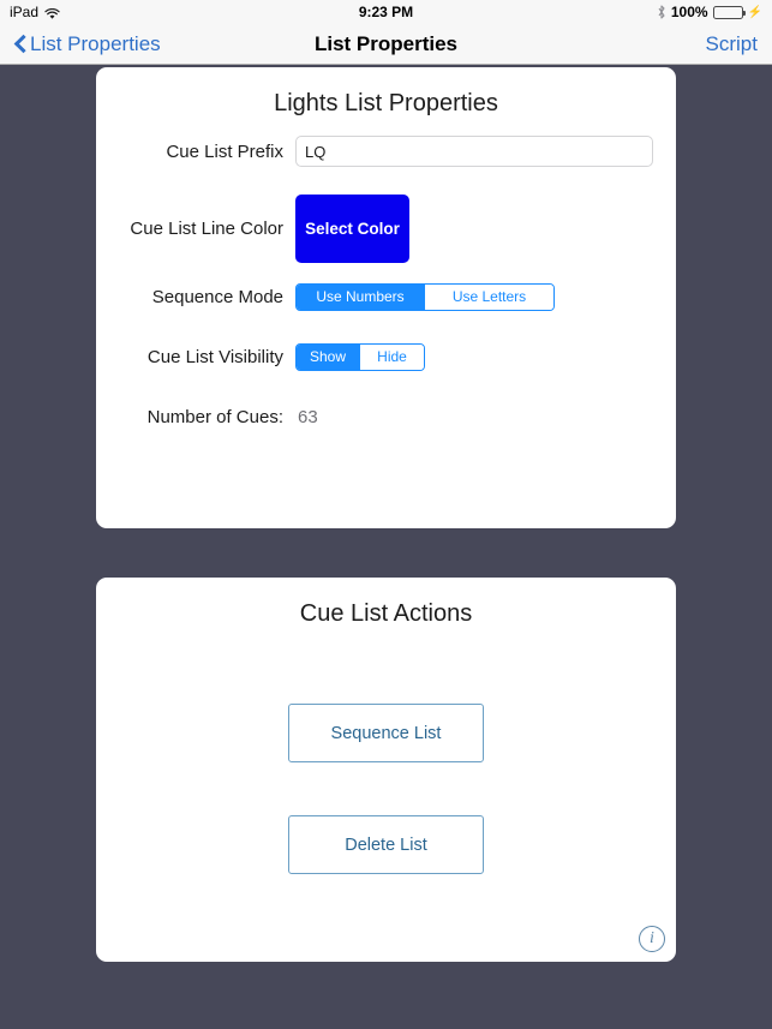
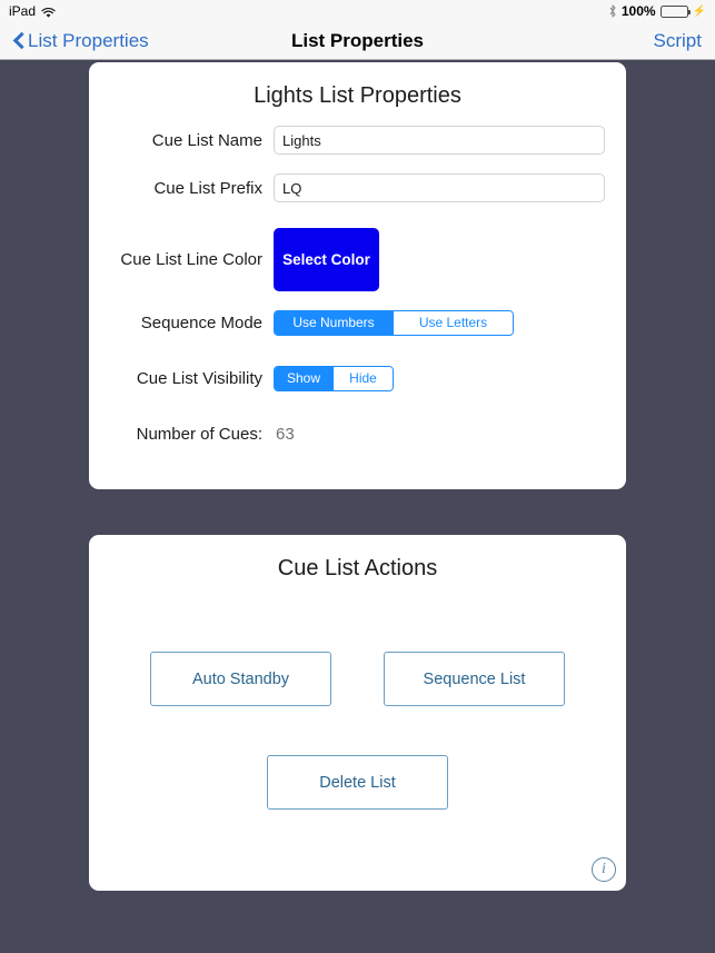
  iPad
- 9:23 PM
  100%
  ⚡
  List Properties
  List Properties
  Script
  Lights List Properties
+ Cue List Name
+ Lights
  Cue List Prefix
  LQ
  Cue List Line Color
  Select Color
  Sequence Mode
  Use Numbers
  Use Letters
  Cue List Visibility
  Show
  Hide
  Number of Cues:
  63
  Cue List Actions
+ Auto Standby
  Sequence List
  Delete List
  i
